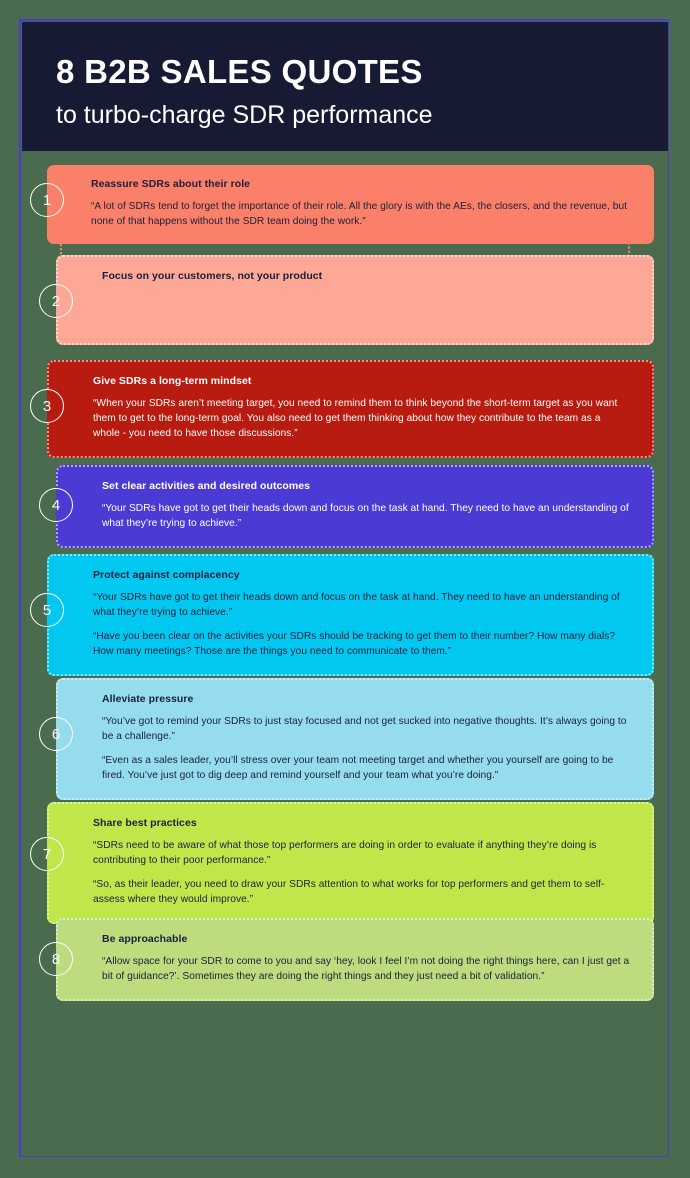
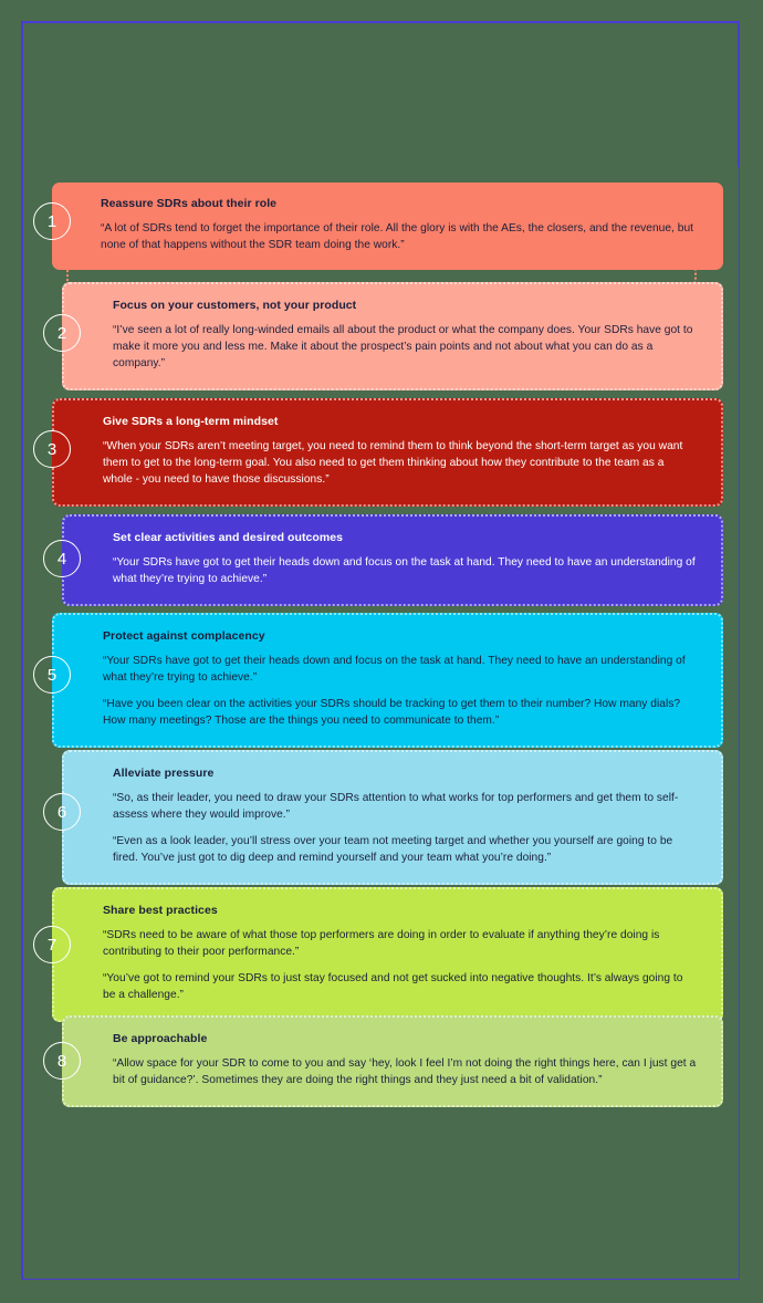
- 8 B2B SALES QUOTES
- to turbo-charge SDR performance
  Reassure SDRs about their role
  “A lot of SDRs tend to forget the importance of their role. All the glory is with the AEs, the closers, and the revenue, but none of that happens without the SDR team doing the work.”
  1
  Focus on your customers, not your product
+ “I’ve seen a lot of really long-winded emails all about the product or what the company does. Your SDRs have got to make it more you and less me. Make it about the prospect’s pain points and not about what you can do as a company.”
  2
  Give SDRs a long-term mindset
  “When your SDRs aren’t meeting target, you need to remind them to think beyond the short-term target as you want them to get to the long-term goal. You also need to get them thinking about how they contribute to the team as a whole - you need to have those discussions.”
  3
  Set clear activities and desired outcomes
  “Your SDRs have got to get their heads down and focus on the task at hand. They need to have an understanding of what they’re trying to achieve.”
  4
  Protect against complacency
  “Your SDRs have got to get their heads down and focus on the task at hand. They need to have an understanding of what they’re trying to achieve.”
  “Have you been clear on the activities your SDRs should be tracking to get them to their number? How many dials? How many meetings? Those are the things you need to communicate to them.”
  5
  Alleviate pressure
- “You’ve got to remind your SDRs to just stay focused and not get sucked into negative thoughts. It’s always going to be a challenge.”
+ “So, as their leader, you need to draw your SDRs attention to what works for top performers and get them to self-assess where they would improve.”
- “Even as a sales leader, you’ll stress over your team not meeting target and whether you yourself are going to be fired. You’ve just got to dig deep and remind yourself and your team what you’re doing.”
+ “Even as a look leader, you’ll stress over your team not meeting target and whether you yourself are going to be fired. You’ve just got to dig deep and remind yourself and your team what you’re doing.”
  6
  Share best practices
  “SDRs need to be aware of what those top performers are doing in order to evaluate if anything they’re doing is contributing to their poor performance.”
- “So, as their leader, you need to draw your SDRs attention to what works for top performers and get them to self-assess where they would improve.”
+ “You’ve got to remind your SDRs to just stay focused and not get sucked into negative thoughts. It’s always going to be a challenge.”
  7
  Be approachable
  “Allow space for your SDR to come to you and say ‘hey, look I feel I’m not doing the right things here, can I just get a bit of guidance?’. Sometimes they are doing the right things and they just need a bit of validation.”
  8
